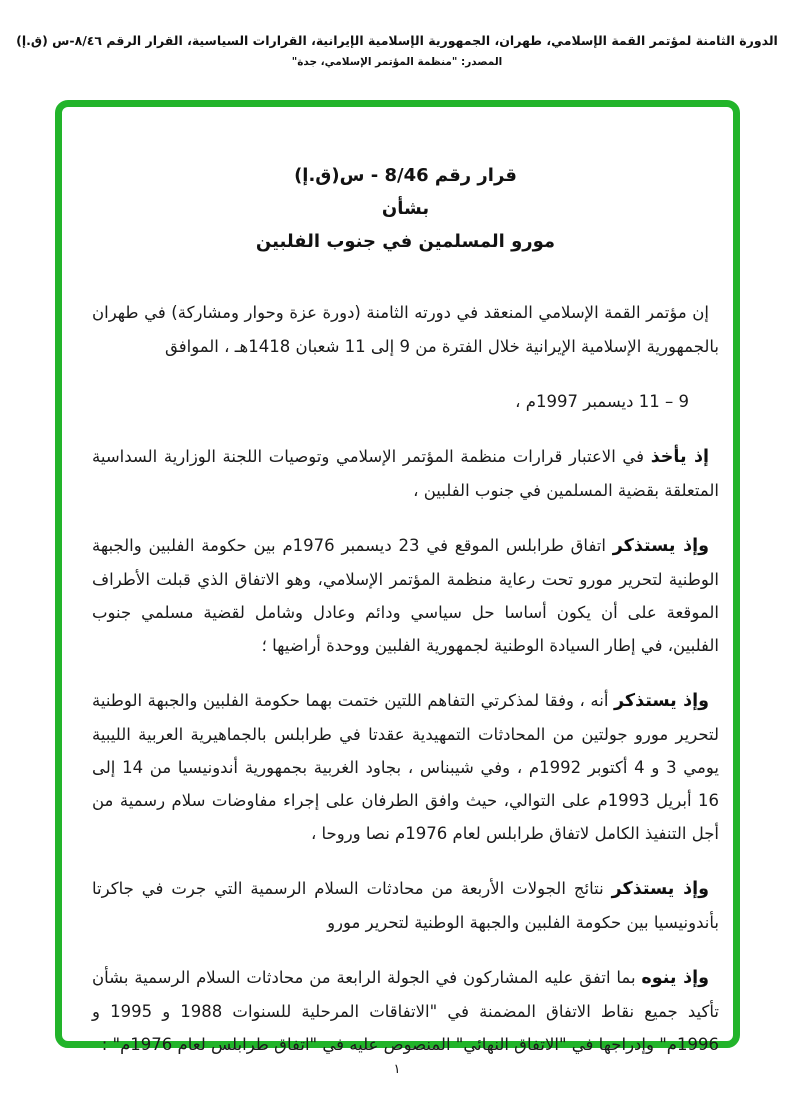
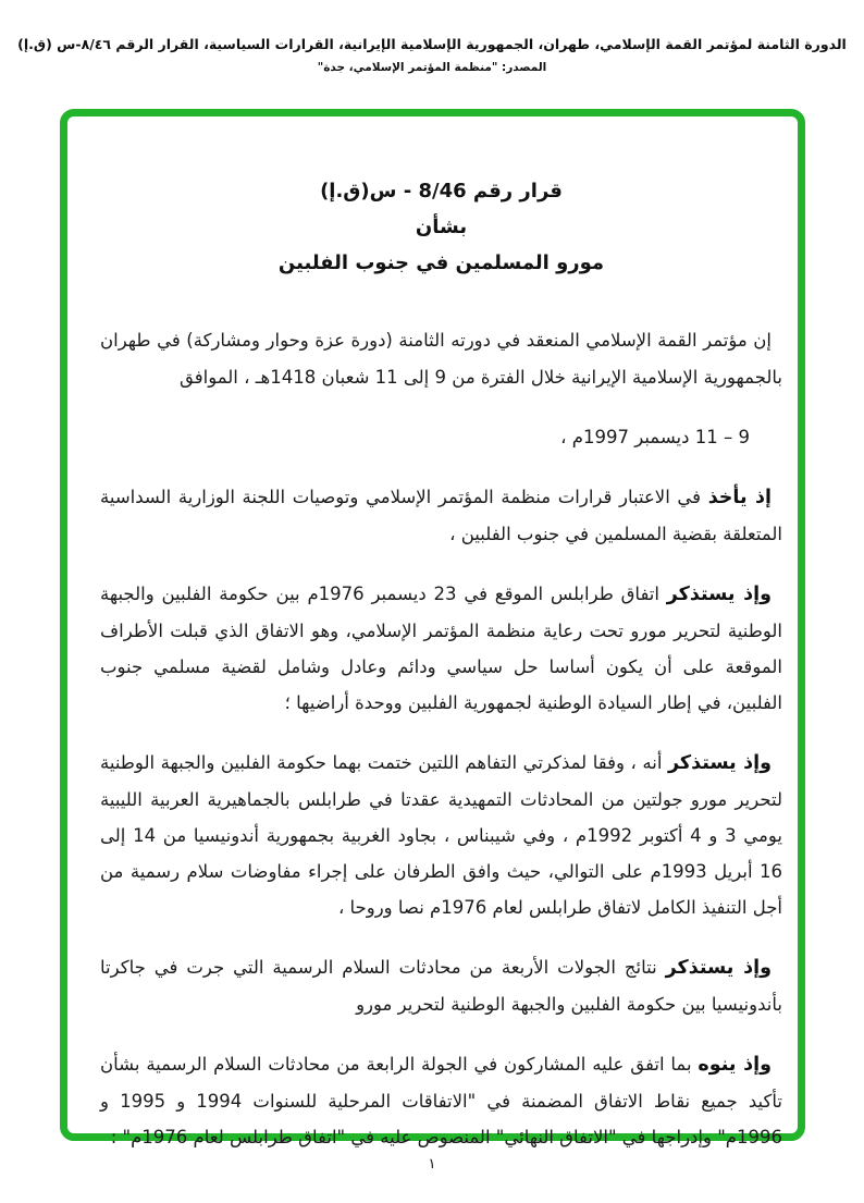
  الدورة الثامنة لمؤتمر القمة الإسلامي، طهران، الجمهورية الإسلامية الإيرانية، القرارات السياسية، القرار الرقم ٨/٤٦-س (ق.إ)
  المصدر: "منظمة المؤتمر الإسلامي، جدة"
  قرار رقم 8/46 - س(ق.إ)
  بشأن
  مورو المسلمين في جنوب الفلبين
  إن مؤتمر القمة الإسلامي المنعقد في دورته الثامنة (دورة عزة وحوار ومشاركة) في طهران بالجمهورية الإسلامية الإيرانية خلال الفترة من 9 إلى 11 شعبان 1418هـ ، الموافق
  9 – 11 ديسمبر 1997م ،
  إذ يأخذ في الاعتبار قرارات منظمة المؤتمر الإسلامي وتوصيات اللجنة الوزارية السداسية المتعلقة بقضية المسلمين في جنوب الفلبين ،
  وإذ يستذكر اتفاق طرابلس الموقع في 23 ديسمبر 1976م بين حكومة الفلبين والجبهة الوطنية لتحرير مورو تحت رعاية منظمة المؤتمر الإسلامي، وهو الاتفاق الذي قبلت الأطراف الموقعة على أن يكون أساسا حل سياسي ودائم وعادل وشامل لقضية مسلمي جنوب الفلبين، في إطار السيادة الوطنية لجمهورية الفلبين ووحدة أراضيها ؛
  وإذ يستذكر أنه ، وفقا لمذكرتي التفاهم اللتين ختمت بهما حكومة الفلبين والجبهة الوطنية لتحرير مورو جولتين من المحادثات التمهيدية عقدتا في طرابلس بالجماهيرية العربية الليبية يومي 3 و 4 أكتوبر 1992م ، وفي شيبناس ، بجاود الغربية بجمهورية أندونيسيا من 14 إلى 16 أبريل 1993م على التوالي، حيث وافق الطرفان على إجراء مفاوضات سلام رسمية من أجل التنفيذ الكامل لاتفاق طرابلس لعام 1976م نصا وروحا ،
  وإذ يستذكر نتائج الجولات الأربعة من محادثات السلام الرسمية التي جرت في جاكرتا بأندونيسيا بين حكومة الفلبين والجبهة الوطنية لتحرير مورو
- وإذ ينوه بما اتفق عليه المشاركون في الجولة الرابعة من محادثات السلام الرسمية بشأن تأكيد جميع نقاط الاتفاق المضمنة في "الاتفاقات المرحلية للسنوات 1988 و 1995 و 1996م" وإدراجها في "الاتفاق النهائي" المنصوص عليه في "اتفاق طرابلس لعام 1976م" :
+ وإذ ينوه بما اتفق عليه المشاركون في الجولة الرابعة من محادثات السلام الرسمية بشأن تأكيد جميع نقاط الاتفاق المضمنة في "الاتفاقات المرحلية للسنوات 1994 و 1995 و 1996م" وإدراجها في "الاتفاق النهائي" المنصوص عليه في "اتفاق طرابلس لعام 1976م" :
  ١
